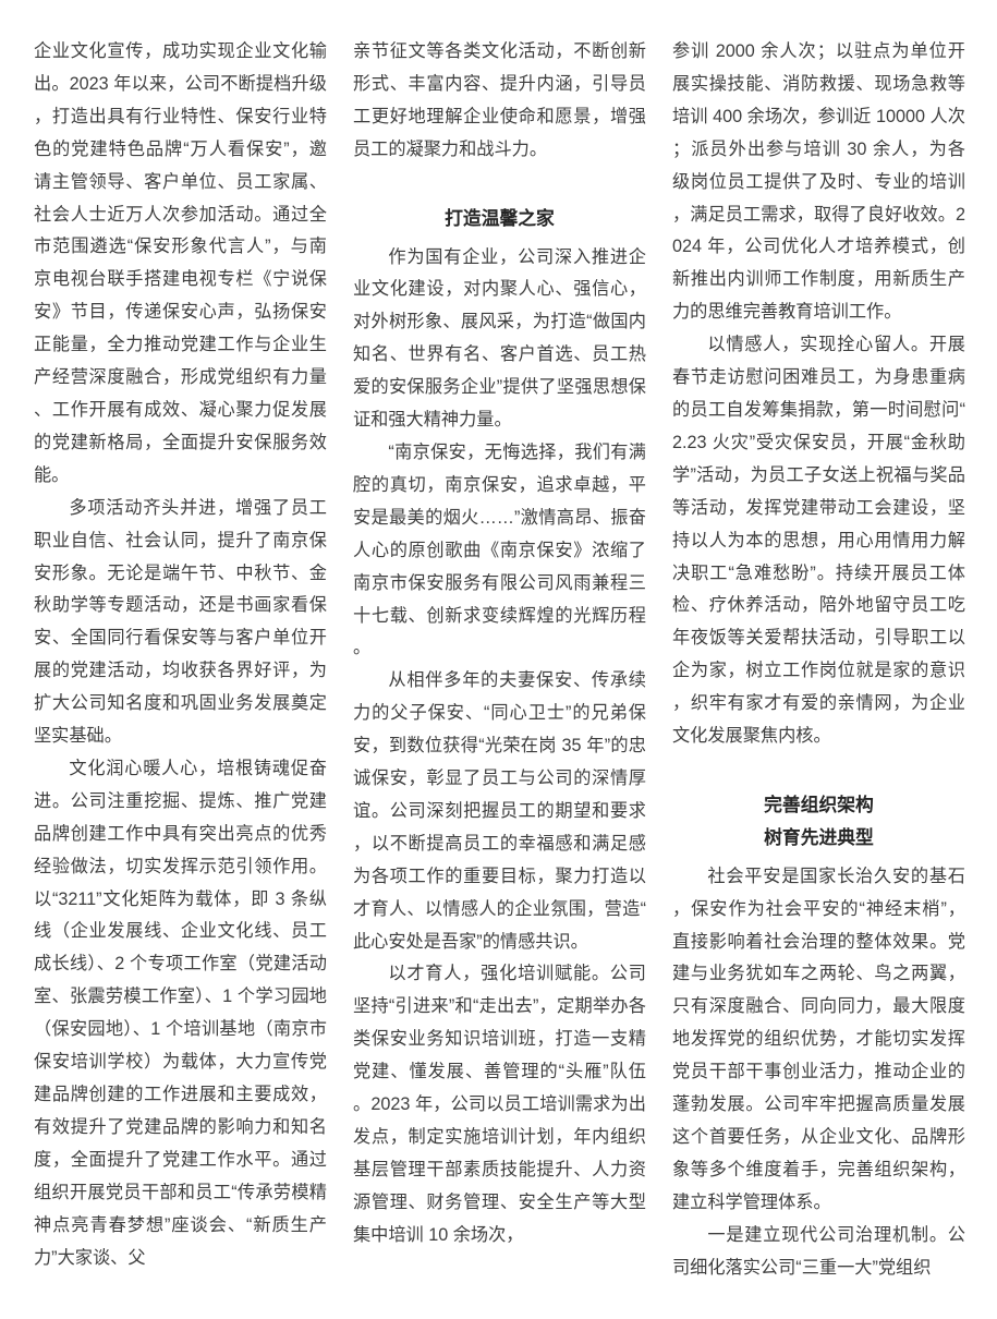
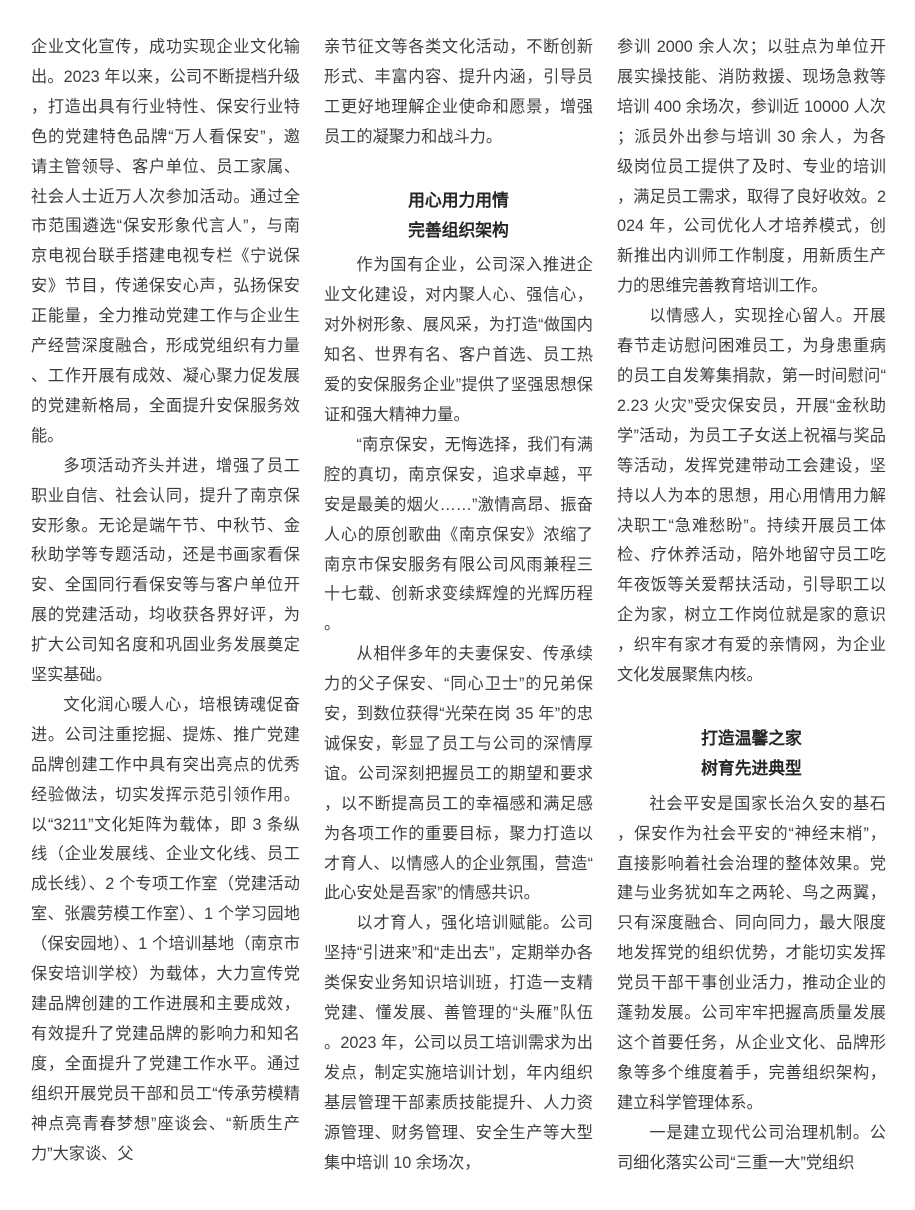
  企业文化宣传，成功实现企业文化输出。2023 年以来，公司不断提档升级，打造出具有行业特性、保安行业特色的党建特色品牌“万人看保安”，邀请主管领导、客户单位、员工家属、社会人士近万人次参加活动。通过全市范围遴选“保安形象代言人”，与南京电视台联手搭建电视专栏《宁说保安》节目，传递保安心声，弘扬保安正能量，全力推动党建工作与企业生产经营深度融合，形成党组织有力量、工作开展有成效、凝心聚力促发展的党建新格局，全面提升安保服务效能。
  多项活动齐头并进，增强了员工职业自信、社会认同，提升了南京保安形象。无论是端午节、中秋节、金秋助学等专题活动，还是书画家看保安、全国同行看保安等与客户单位开展的党建活动，均收获各界好评，为扩大公司知名度和巩固业务发展奠定坚实基础。
  文化润心暖人心，培根铸魂促奋进。公司注重挖掘、提炼、推广党建品牌创建工作中具有突出亮点的优秀经验做法，切实发挥示范引领作用。以“3211”文化矩阵为载体，即 3 条纵线（企业发展线、企业文化线、员工成长线）、2 个专项工作室（党建活动室、张震劳模工作室）、1 个学习园地（保安园地）、1 个培训基地（南京市保安培训学校）为载体，大力宣传党建品牌创建的工作进展和主要成效，有效提升了党建品牌的影响力和知名度，全面提升了党建工作水平。通过组织开展党员干部和员工“传承劳模精神点亮青春梦想”座谈会、“新质生产力”大家谈、父
  亲节征文等各类文化活动，不断创新形式、丰富内容、提升内涵，引导员工更好地理解企业使命和愿景，增强员工的凝聚力和战斗力。
+ 用心用力用情
- 打造温馨之家
+ 完善组织架构
  作为国有企业，公司深入推进企业文化建设，对内聚人心、强信心，对外树形象、展风采，为打造“做国内知名、世界有名、客户首选、员工热爱的安保服务企业”提供了坚强思想保证和强大精神力量。
  “南京保安，无悔选择，我们有满腔的真切，南京保安，追求卓越，平安是最美的烟火……”激情高昂、振奋人心的原创歌曲《南京保安》浓缩了南京市保安服务有限公司风雨兼程三十七载、创新求变续辉煌的光辉历程。
  从相伴多年的夫妻保安、传承续力的父子保安、“同心卫士”的兄弟保安，到数位获得“光荣在岗 35 年”的忠诚保安，彰显了员工与公司的深情厚谊。公司深刻把握员工的期望和要求，以不断提高员工的幸福感和满足感为各项工作的重要目标，聚力打造以才育人、以情感人的企业氛围，营造“此心安处是吾家”的情感共识。
  以才育人，强化培训赋能。公司坚持“引进来”和“走出去”，定期举办各类保安业务知识培训班，打造一支精党建、懂发展、善管理的“头雁”队伍。2023 年，公司以员工培训需求为出发点，制定实施培训计划，年内组织基层管理干部素质技能提升、人力资源管理、财务管理、安全生产等大型集中培训 10 余场次，
  参训 2000 余人次；以驻点为单位开展实操技能、消防救援、现场急救等培训 400 余场次，参训近 10000 人次；派员外出参与培训 30 余人，为各级岗位员工提供了及时、专业的培训，满足员工需求，取得了良好收效。2024 年，公司优化人才培养模式，创新推出内训师工作制度，用新质生产力的思维完善教育培训工作。
  以情感人，实现拴心留人。开展春节走访慰问困难员工，为身患重病的员工自发筹集捐款，第一时间慰问“2.23 火灾”受灾保安员，开展“金秋助学”活动，为员工子女送上祝福与奖品等活动，发挥党建带动工会建设，坚持以人为本的思想，用心用情用力解决职工“急难愁盼”。持续开展员工体检、疗休养活动，陪外地留守员工吃年夜饭等关爱帮扶活动，引导职工以企为家，树立工作岗位就是家的意识，织牢有家才有爱的亲情网，为企业文化发展聚焦内核。
- 完善组织架构
+ 打造温馨之家
  树育先进典型
  社会平安是国家长治久安的基石，保安作为社会平安的“神经末梢”，直接影响着社会治理的整体效果。党建与业务犹如车之两轮、鸟之两翼，只有深度融合、同向同力，最大限度地发挥党的组织优势，才能切实发挥党员干部干事创业活力，推动企业的蓬勃发展。公司牢牢把握高质量发展这个首要任务，从企业文化、品牌形象等多个维度着手，完善组织架构，建立科学管理体系。
  一是建立现代公司治理机制。公司细化落实公司“三重一大”党组织
